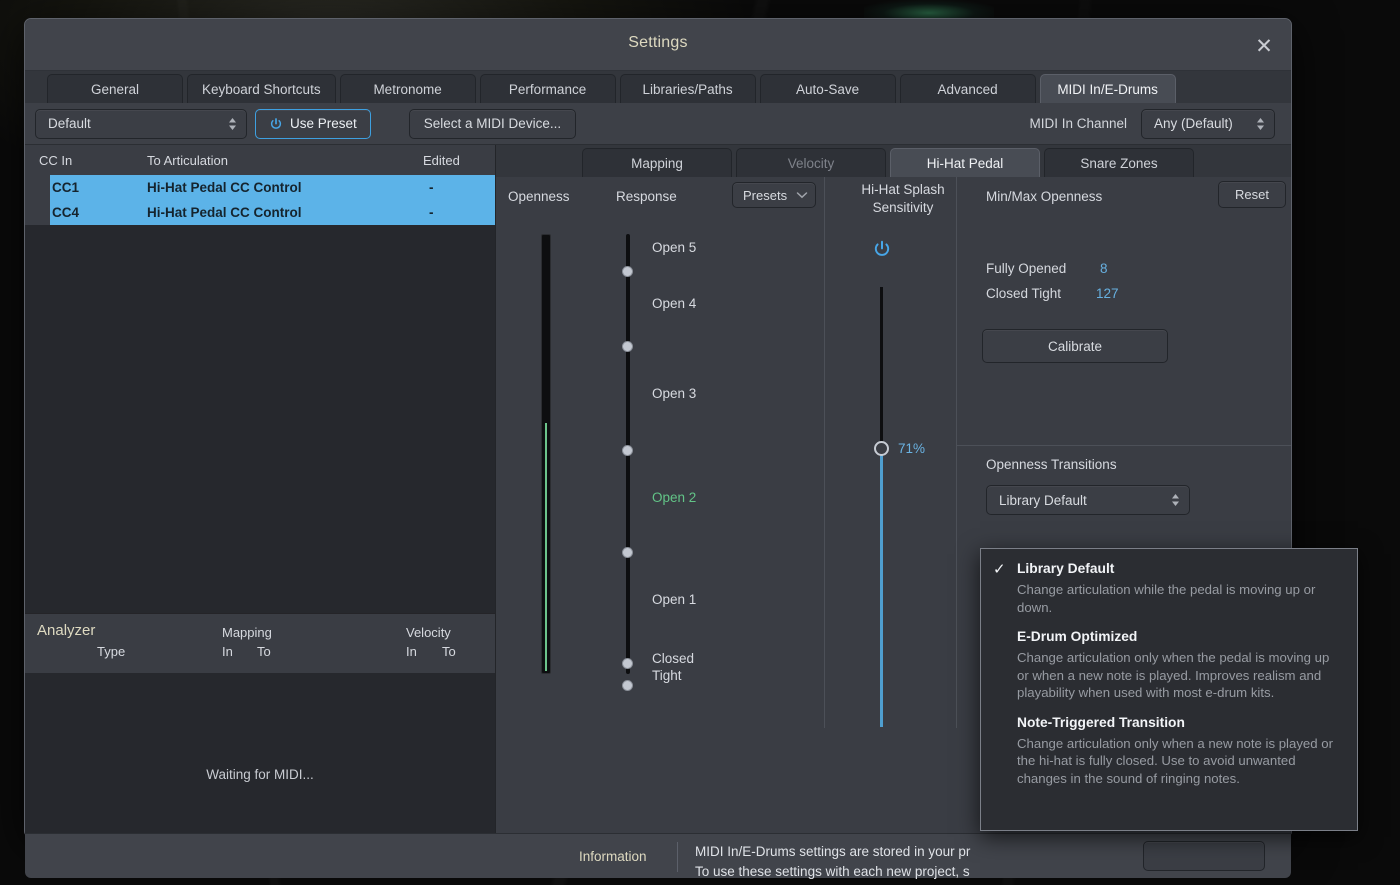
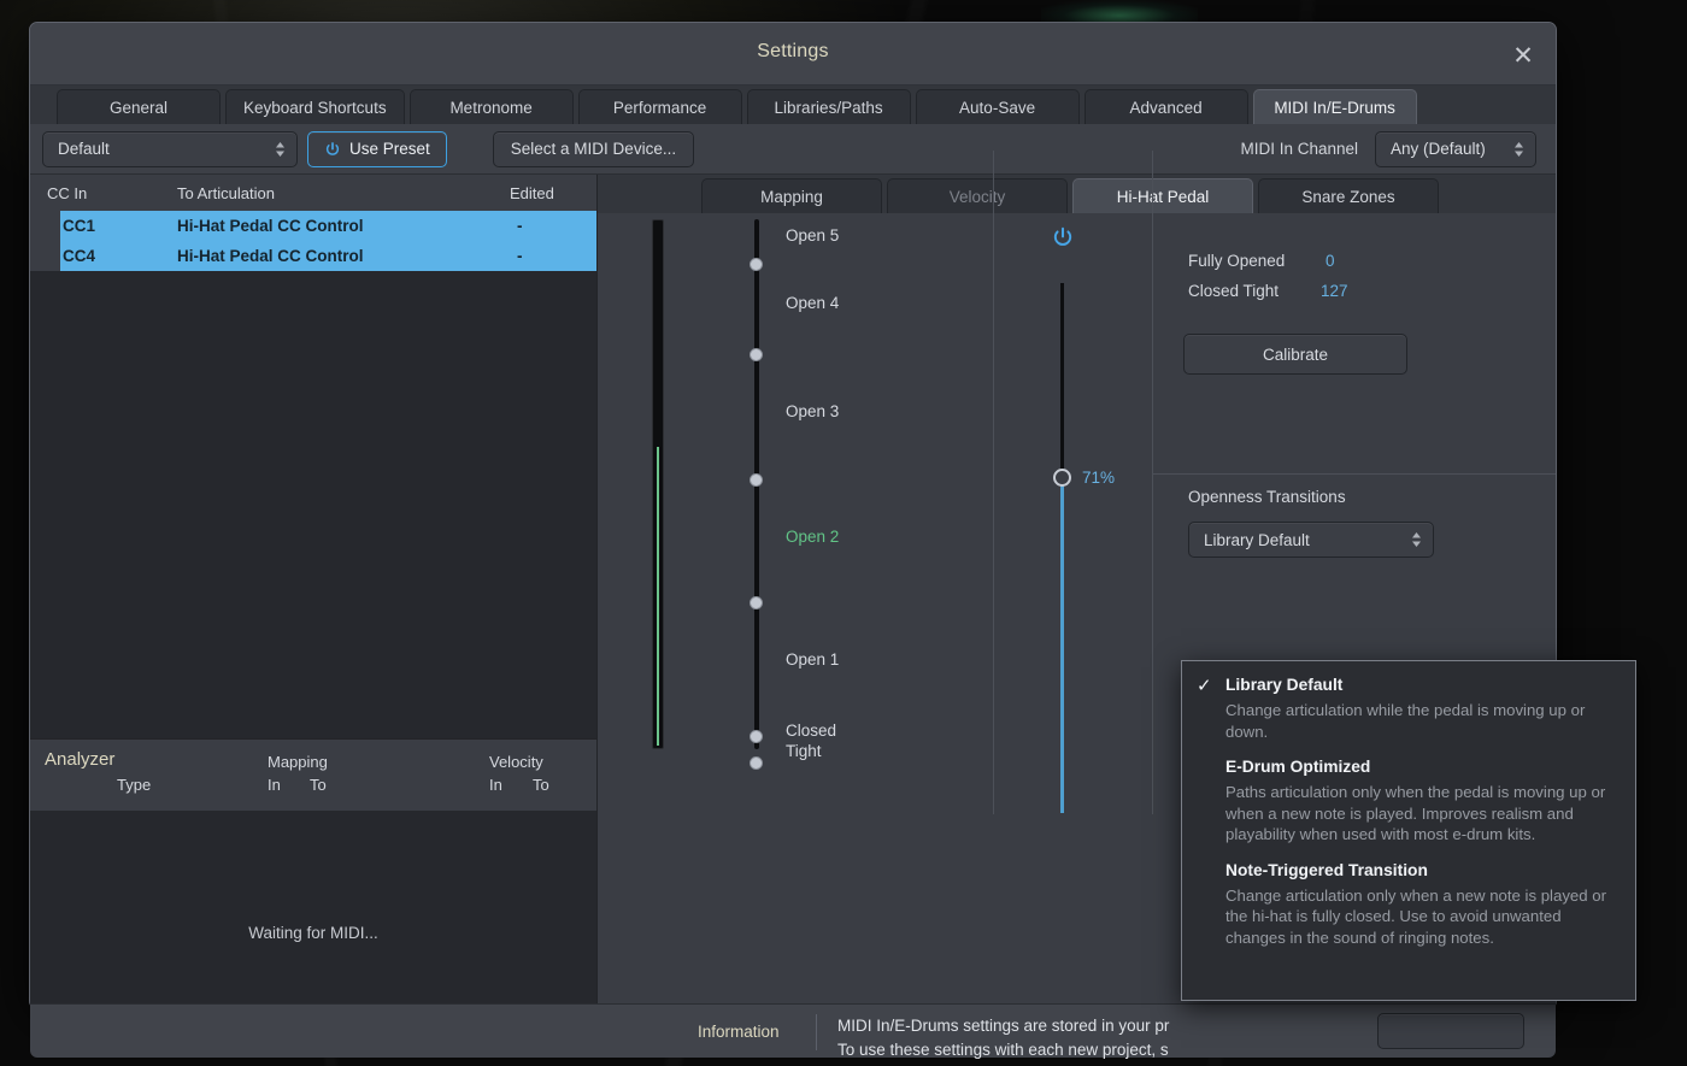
  Settings
  ✕
  General
  Keyboard Shortcuts
  Metronome
  Performance
  Libraries/Paths
  Auto-Save
  Advanced
  MIDI In/E-Drums
  Default
  Use Preset
  Select a MIDI Device...
  MIDI In Channel
  Any (Default)
  CC In
  To Articulation
  Edited
  CC1
  Hi-Hat Pedal CC Control
  -
  CC4
  Hi-Hat Pedal CC Control
  -
  Analyzer
  Mapping
  Velocity
  Type
  In
  To
  In
  To
  Waiting for MIDI...
  Mapping
  Velocity
  Hi-Hat Pedal
  Snare Zones
- Openness
- Response
- Presets
- Hi-Hat Splash
- Sensitivity
- Min/Max Openness
- Reset
  Open 5
  Open 4
  Open 3
  Open 2
  Open 1
  Closed
  Tight
  71%
  Fully Opened
- 8
+ 0
  Closed Tight
  127
  Calibrate
  Openness Transitions
  Library Default
  Information
  MIDI In/E-Drums settings are stored in your pr
  To use these settings with each new project, s
  ✓
  Library Default
  Change articulation while the pedal is moving up or down.
  E-Drum Optimized
- Change articulation only when the pedal is moving up or when a new note is played. Improves realism and playability when used with most e-drum kits.
+ Paths articulation only when the pedal is moving up or when a new note is played. Improves realism and playability when used with most e-drum kits.
  Note-Triggered Transition
  Change articulation only when a new note is played or the hi-hat is fully closed. Use to avoid unwanted changes in the sound of ringing notes.
